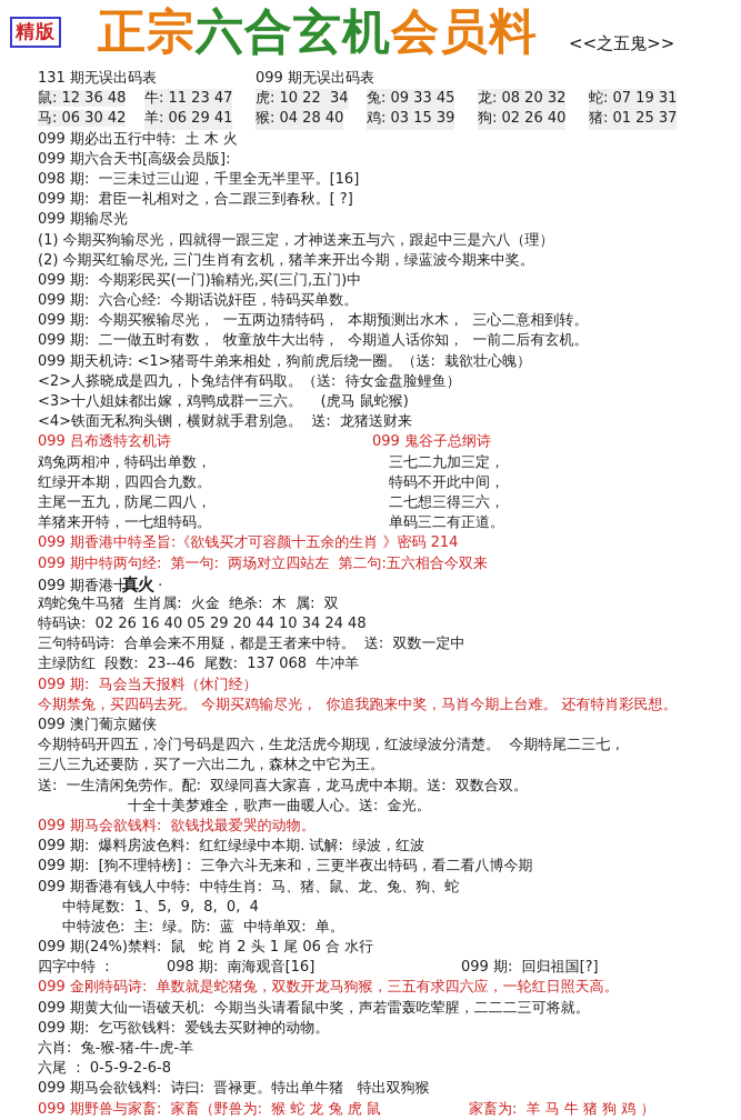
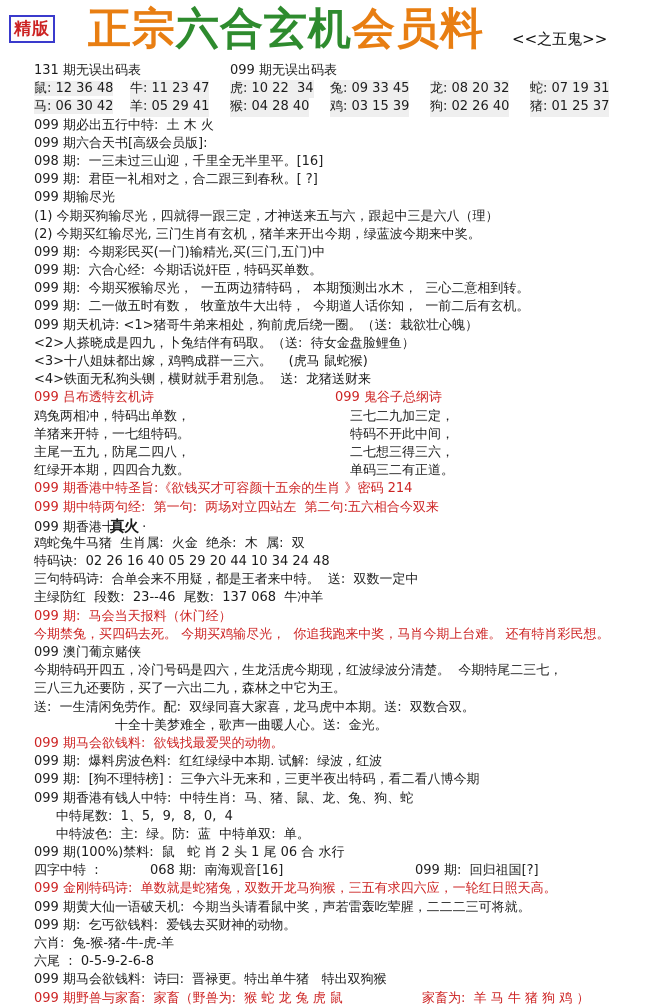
  精版
  正宗六合玄机会员料
  <<之五鬼>>
  131 期无误出码表
  099 期无误出码表
  鼠: 12 36 48
  牛: 11 23 47
  虎: 10 22 34
  兔: 09 33 45
  龙: 08 20 32
  蛇: 07 19 31
  马: 06 30 42
- 羊: 06 29 41
+ 羊: 05 29 41
  猴: 04 28 40
  鸡: 03 15 39
  狗: 02 26 40
  猪: 01 25 37
  099 期必出五行中特: 土 木 火
  099 期六合天书[高级会员版]:
  098 期: 一三未过三山迎，千里全无半里平。[16]
  099 期: 君臣一礼相对之，合二跟三到春秋。[ ?]
  099 期输尽光
  (1) 今期买狗输尽光，四就得一跟三定，才神送来五与六，跟起中三是六八（理）
  (2) 今期买红输尽光, 三门生肖有玄机，猪羊来开出今期，绿蓝波今期来中奖。
  099 期: 今期彩民买(一门)输精光,买(三门,五门)中
  099 期: 六合心经: 今期话说奸臣，特码买单数。
  099 期: 今期买猴输尽光， 一五两边猜特码， 本期预测出水木， 三心二意相到转。
  099 期: 二一做五时有数， 牧童放牛大出特， 今期道人话你知， 一前二后有玄机。
  099 期天机诗: <1>猪哥牛弟来相处，狗前虎后绕一圈。（送: 栽欲壮心魄）
  <2>人搽晓成是四九，卜兔结伴有码取。（送: 待女金盘脸鲤鱼）
  <3>十八姐妹都出嫁，鸡鸭成群一三六。 (虎马 鼠蛇猴)
  <4>铁面无私狗头铡，横财就手君别急。 送: 龙猪送财来
  099 吕布透特玄机诗
  099 鬼谷子总纲诗
  鸡兔两相冲，特码出单数，
  三七二九加三定，
- 红绿开本期，四四合九数。
+ 羊猪来开特，一七组特码。
  特码不开此中间，
  主尾一五九，防尾二四八，
  二七想三得三六，
- 羊猪来开特，一七组特码。
+ 红绿开本期，四四合九数。
  单码三二有正道。
  099 期香港中特圣旨:《欲钱买才可容颜十五余的生肖 》密码 214
  099 期中特两句经: 第一句: 两场对立四站左 第二句:五六相合今双来
  099 期香港十真火 ·
  鸡蛇兔牛马猪 生肖属: 火金 绝杀: 木 属: 双
  特码诀: 02 26 16 40 05 29 20 44 10 34 24 48
  三句特码诗: 合单会来不用疑，都是王者来中特。 送: 双数一定中
  主绿防红 段数: 23--46 尾数: 137 068 牛冲羊
  099 期: 马会当天报料（休门经）
  今期禁兔，买四码去死。 今期买鸡输尽光， 你追我跑来中奖，马肖今期上台难。 还有特肖彩民想。
  099 澳门葡京赌侠
  今期特码开四五，冷门号码是四六，生龙活虎今期现，红波绿波分清楚。 今期特尾二三七，
  三八三九还要防，买了一六出二九，森林之中它为王。
  送: 一生清闲免劳作。配: 双绿同喜大家喜，龙马虎中本期。送: 双数合双。
  十全十美梦难全，歌声一曲暖人心。送: 金光。
  099 期马会欲钱料: 欲钱找最爱哭的动物。
  099 期: 爆料房波色料: 红红绿绿中本期. 试解: 绿波，红波
  099 期: [狗不理特榜] : 三争六斗无来和，三更半夜出特码，看二看八博今期
  099 期香港有钱人中特: 中特生肖: 马、猪、鼠、龙、兔、狗、蛇
  中特尾数: 1、5, 9, 8, 0, 4
  中特波色: 主: 绿。防: 蓝 中特单双: 单。
- 099 期(24%)禁料: 鼠 蛇 肖 2 头 1 尾 06 合 水行
+ 099 期(100%)禁料: 鼠 蛇 肖 2 头 1 尾 06 合 水行
  四字中特 :
- 098 期: 南海观音[16]
+ 068 期: 南海观音[16]
  099 期: 回归祖国[?]
  099 金刚特码诗: 单数就是蛇猪兔，双数开龙马狗猴，三五有求四六应，一轮红日照天高。
  099 期黄大仙一语破天机: 今期当头请看鼠中奖，声若雷轰吃荤腥，二二二三可将就。
  099 期: 乞丐欲钱料: 爱钱去买财神的动物。
  六肖: 兔-猴-猪-牛-虎-羊
  六尾 : 0-5-9-2-6-8
  099 期马会欲钱料: 诗曰: 晋禄更。特出单牛猪 特出双狗猴
  099 期野兽与家畜: 家畜（野兽为: 猴 蛇 龙 兔 虎 鼠
  家畜为: 羊 马 牛 猪 狗 鸡 ）
